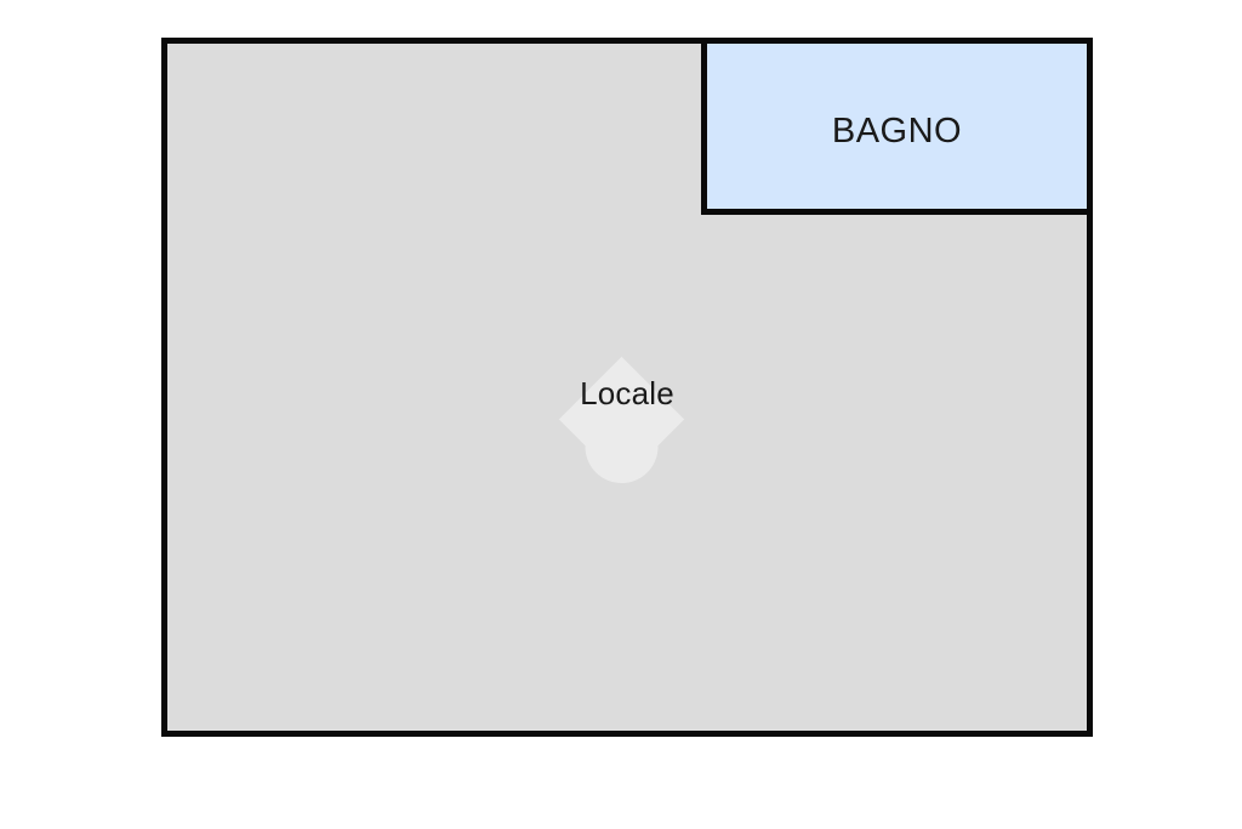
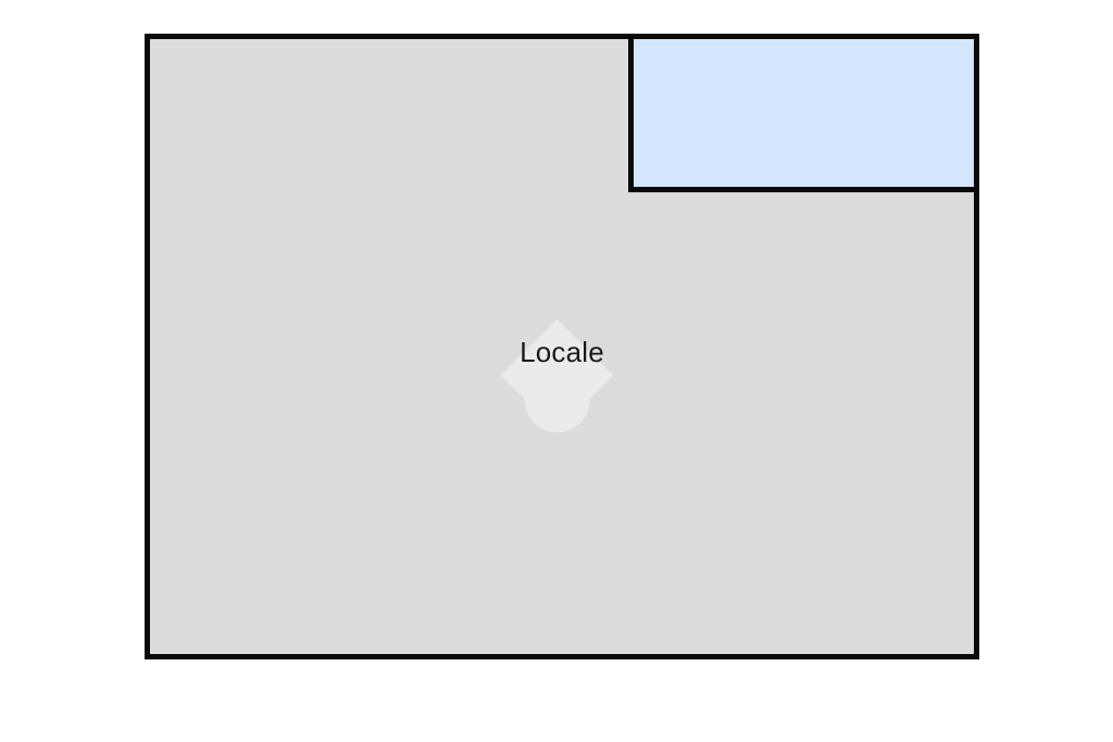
  Locale
- BAGNO
